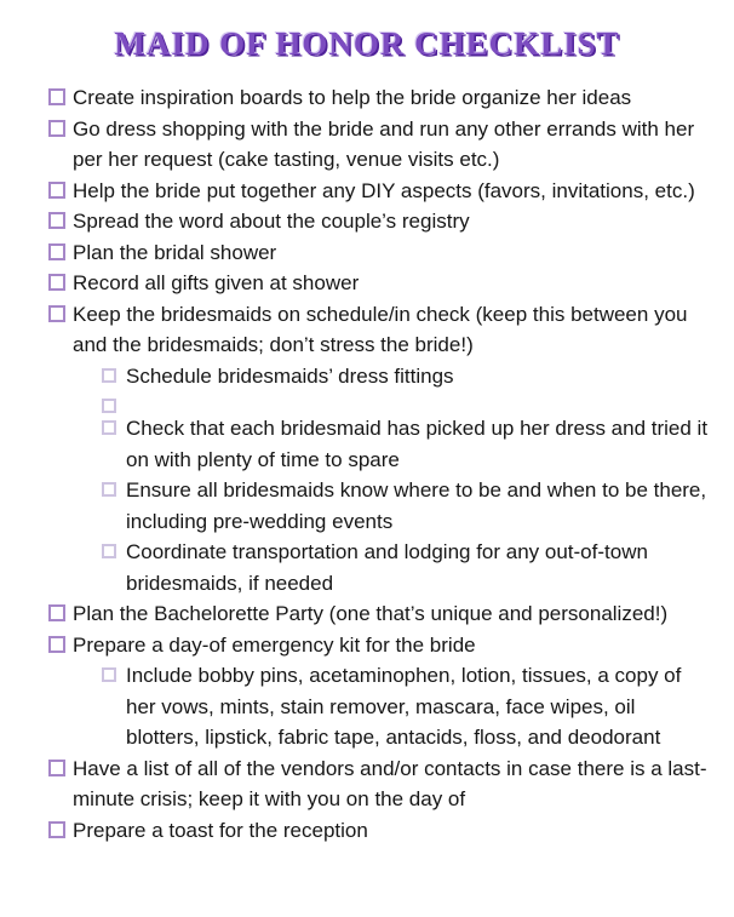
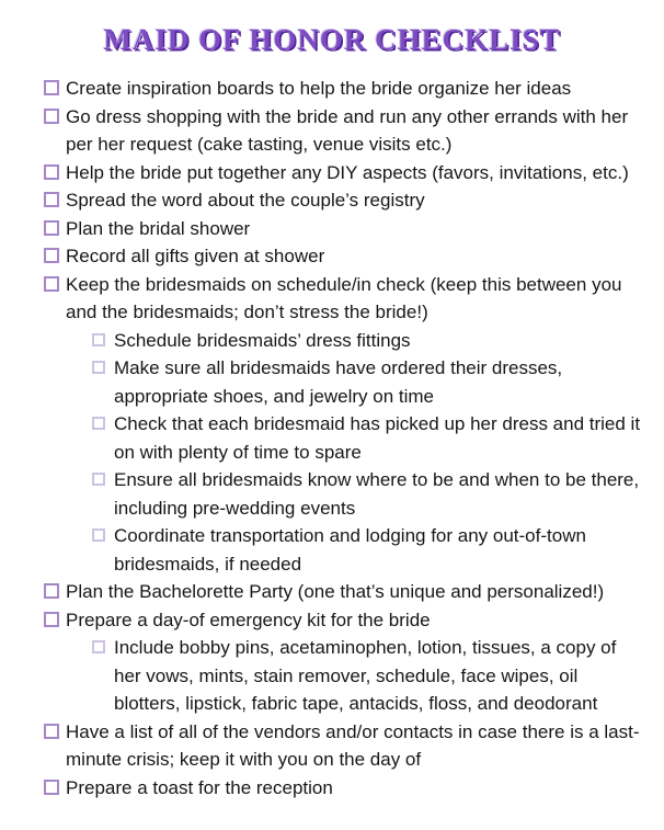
  MAID OF HONOR CHECKLIST
  Create inspiration boards to help the bride organize her ideas
  Go dress shopping with the bride and run any other errands with her per her request (cake tasting, venue visits etc.)
  Help the bride put together any DIY aspects (favors, invitations, etc.)
  Spread the word about the couple’s registry
  Plan the bridal shower
  Record all gifts given at shower
  Keep the bridesmaids on schedule/in check (keep this between you and the bridesmaids; don’t stress the bride!)
  Schedule bridesmaids’ dress fittings
+ Make sure all bridesmaids have ordered their dresses, appropriate shoes, and jewelry on time
  Check that each bridesmaid has picked up her dress and tried it on with plenty of time to spare
  Ensure all bridesmaids know where to be and when to be there, including pre-wedding events
  Coordinate transportation and lodging for any out-of-town bridesmaids, if needed
  Plan the Bachelorette Party (one that’s unique and personalized!)
  Prepare a day-of emergency kit for the bride
- Include bobby pins, acetaminophen, lotion, tissues, a copy of her vows, mints, stain remover, mascara, face wipes, oil blotters, lipstick, fabric tape, antacids, floss, and deodorant
+ Include bobby pins, acetaminophen, lotion, tissues, a copy of her vows, mints, stain remover, schedule, face wipes, oil blotters, lipstick, fabric tape, antacids, floss, and deodorant
  Have a list of all of the vendors and/or contacts in case there is a last-minute crisis; keep it with you on the day of
  Prepare a toast for the reception
